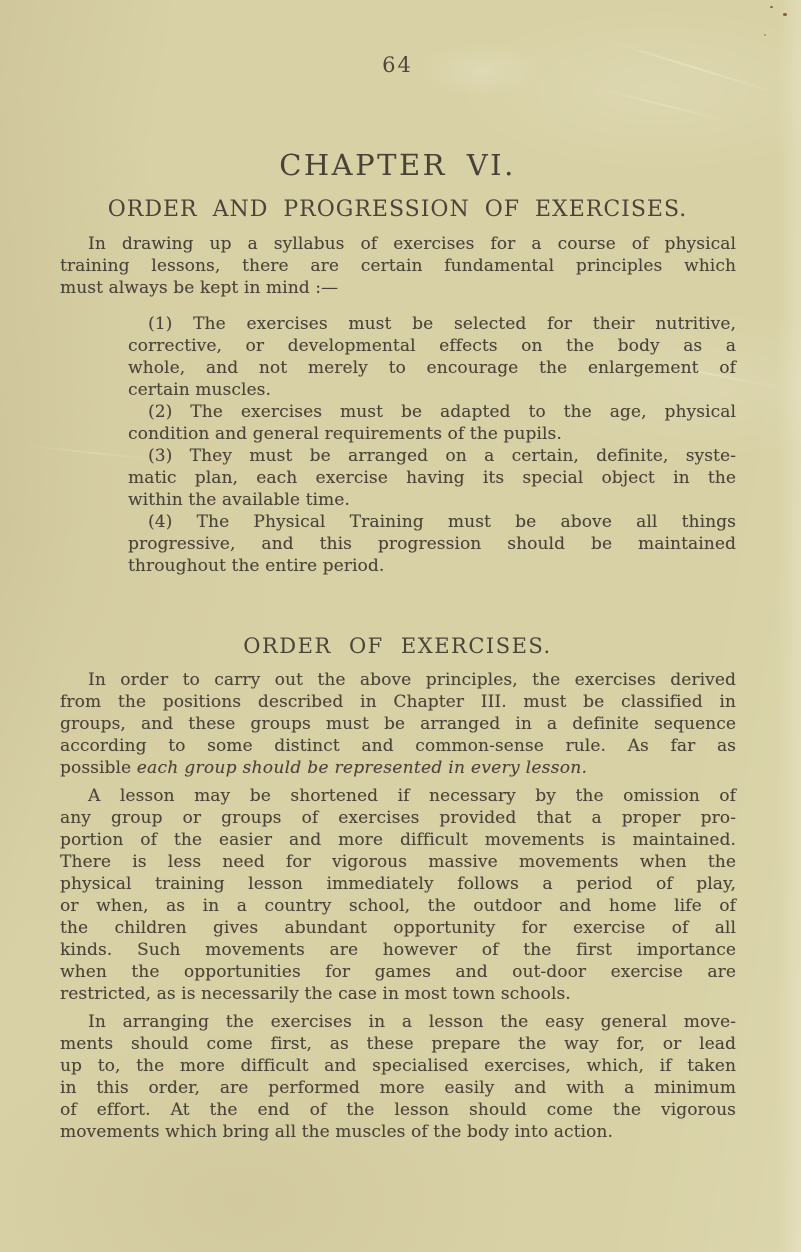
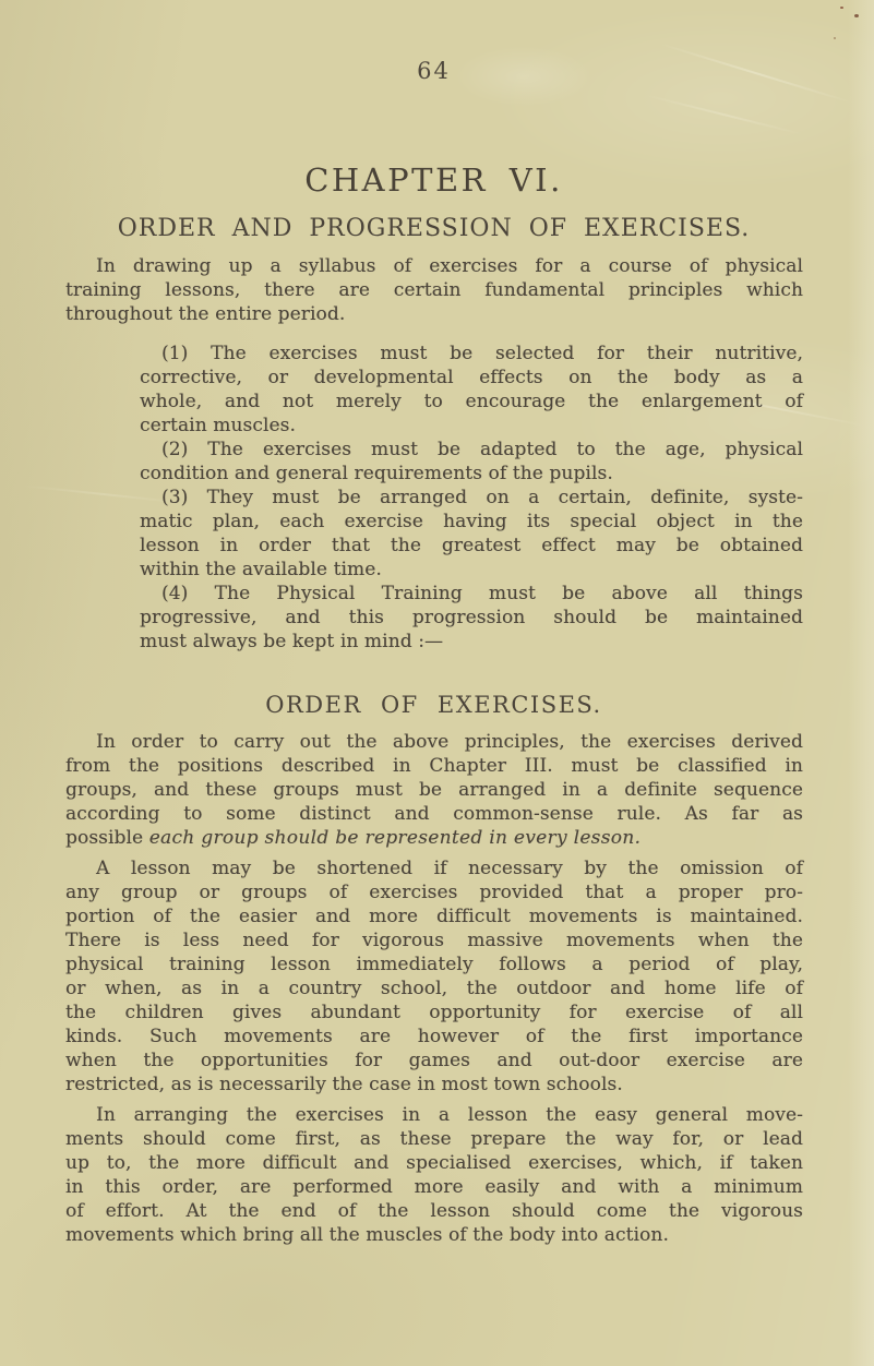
  64
  CHAPTER VI.
  ORDER AND PROGRESSION OF EXERCISES.
  In drawing up a syllabus of exercises for a course of physical
  training lessons, there are certain fundamental principles which
- must always be kept in mind :—
+ throughout the entire period.
  (1) The exercises must be selected for their nutritive,
  corrective, or developmental effects on the body as a
  whole, and not merely to encourage the enlargement of
  certain muscles.
  (2) The exercises must be adapted to the age, physical
  condition and general requirements of the pupils.
  (3) They must be arranged on a certain, definite, syste-
  matic plan, each exercise having its special object in the
+ lesson in order that the greatest effect may be obtained
  within the available time.
  (4) The Physical Training must be above all things
  progressive, and this progression should be maintained
- throughout the entire period.
+ must always be kept in mind :—
  ORDER OF EXERCISES.
  In order to carry out the above principles, the exercises derived
  from the positions described in Chapter III. must be classified in
  groups, and these groups must be arranged in a definite sequence
  according to some distinct and common-sense rule. As far as
  possible each group should be represented in every lesson.
  A lesson may be shortened if necessary by the omission of
  any group or groups of exercises provided that a proper pro-
  portion of the easier and more difficult movements is maintained.
  There is less need for vigorous massive movements when the
  physical training lesson immediately follows a period of play,
  or when, as in a country school, the outdoor and home life of
  the children gives abundant opportunity for exercise of all
  kinds. Such movements are however of the first importance
  when the opportunities for games and out-door exercise are
  restricted, as is necessarily the case in most town schools.
  In arranging the exercises in a lesson the easy general move-
  ments should come first, as these prepare the way for, or lead
  up to, the more difficult and specialised exercises, which, if taken
  in this order, are performed more easily and with a minimum
  of effort. At the end of the lesson should come the vigorous
  movements which bring all the muscles of the body into action.
